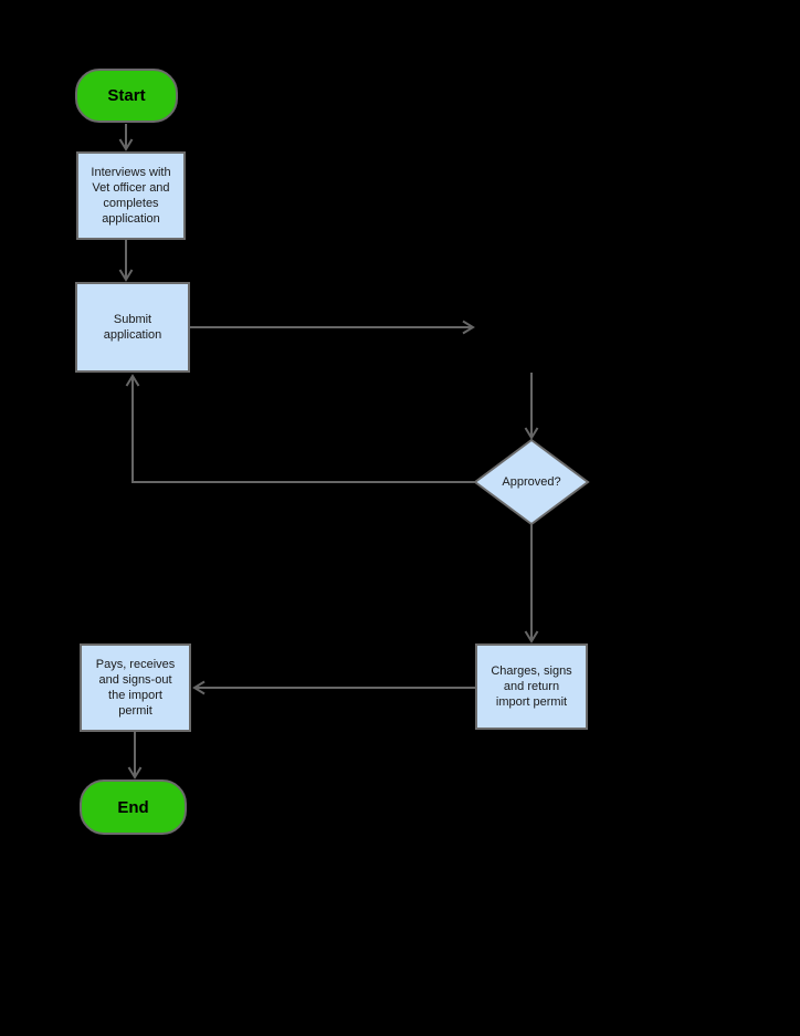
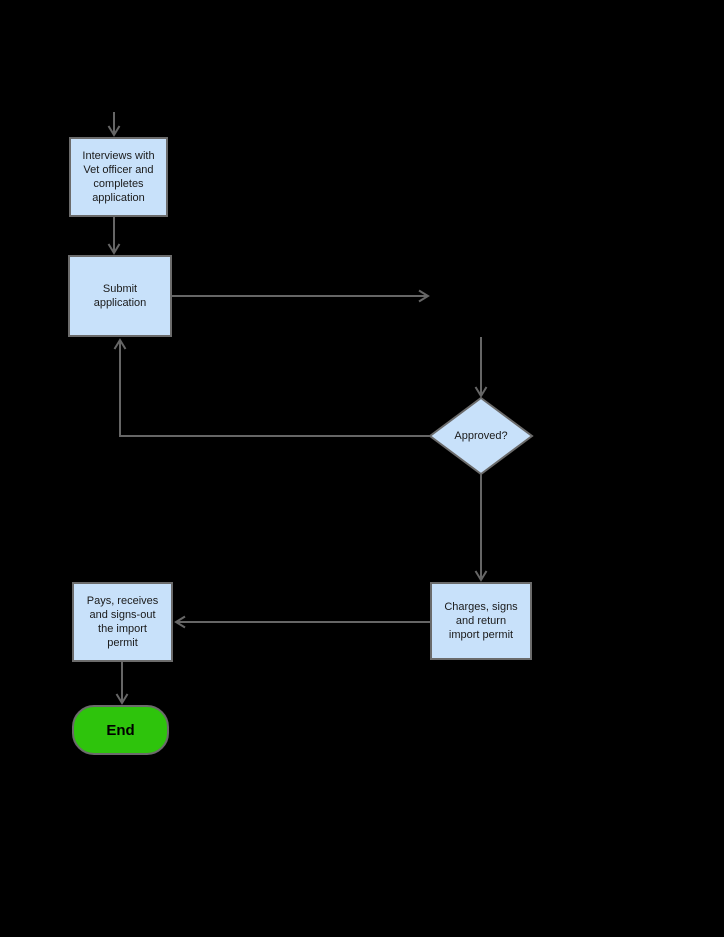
- Start
  Interviews with
  Vet officer and
  completes
  application
  Submit
  application
  Approved?
  Charges, signs
  and return
  import permit
  Pays, receives
  and signs-out
  the import
  permit
  End
